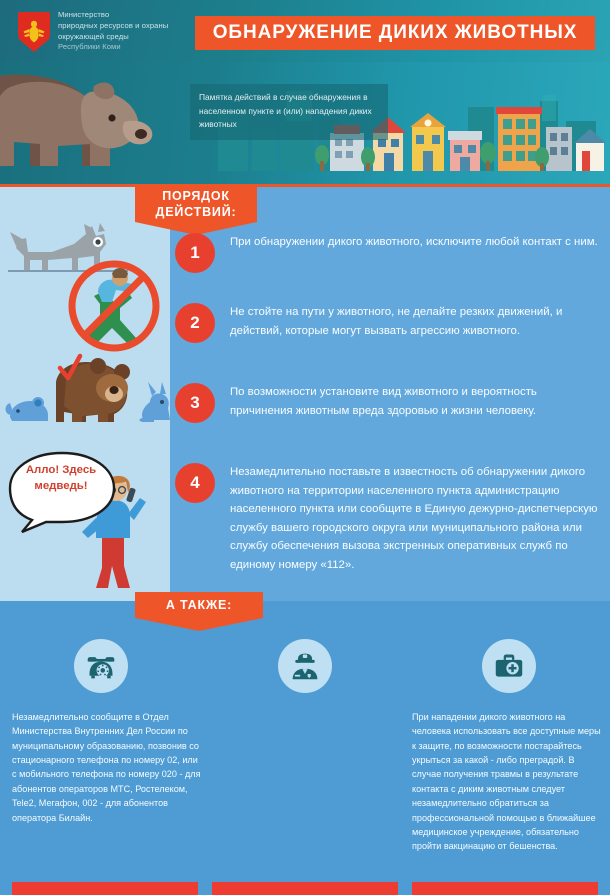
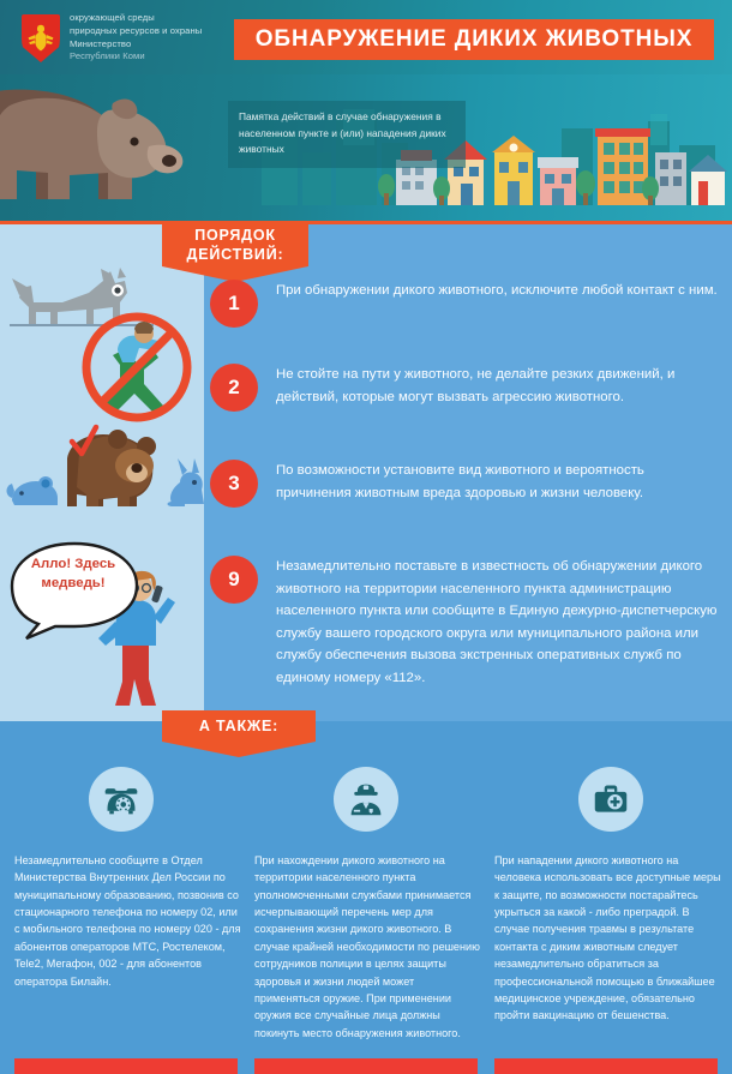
- Министерство
+ окружающей среды
  природных ресурсов и охраны
- окружающей среды
+ Министерство
  Республики Коми
  ОБНАРУЖЕНИЕ ДИКИХ ЖИВОТНЫХ
  Памятка действий в случае обнаружения в населенном пункте и (или) нападения диких животных
  Алло! Здесь медведь!
  ПОРЯДОК
  ДЕЙСТВИЙ:
  1
  При обнаружении дикого животного, исключите любой контакт с ним.
  2
  Не стойте на пути у животного, не делайте резких движений, и действий, которые могут вызвать агрессию животного.
  3
  По возможности установите вид животного и вероятность причинения животным вреда здоровью и жизни человеку.
- 4
+ 9
  Незамедлительно поставьте в известность об обнаружении дикого животного на территории населенного пункта администрацию населенного пункта или сообщите в Единую дежурно-диспетчерскую службу вашего городского округа или муниципального района или службу обеспечения вызова экстренных оперативных служб по единому номеру «112».
  А ТАКЖЕ:
  Незамедлительно сообщите в Отдел Министерства Внутренних Дел России по муниципальному образованию, позвонив со стационарного телефона по номеру 02, или с мобильного телефона по номеру 020 - для абонентов операторов МТС, Ростелеком, Tele2, Мегафон, 002 - для абонентов оператора Билайн.
+ При нахождении дикого животного на территории населенного пункта уполномоченными службами принимается исчерпывающий перечень мер для сохранения жизни дикого животного. В случае крайней необходимости по решению сотрудников полиции в целях защиты здоровья и жизни людей может применяться оружие. При применении оружия все случайные лица должны покинуть место обнаружения животного.
  При нападении дикого животного на человека использовать все доступные меры к защите, по возможности постарайтесь укрыться за какой - либо преградой. В случае получения травмы в результате контакта с диким животным следует незамедлительно обратиться за профессиональной помощью в ближайшее медицинское учреждение, обязательно пройти вакцинацию от бешенства.
